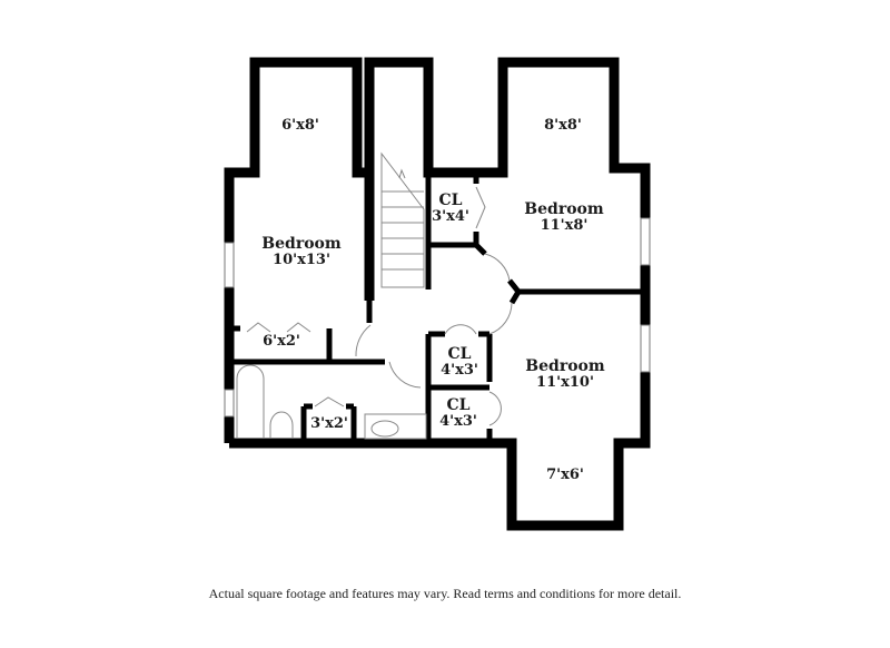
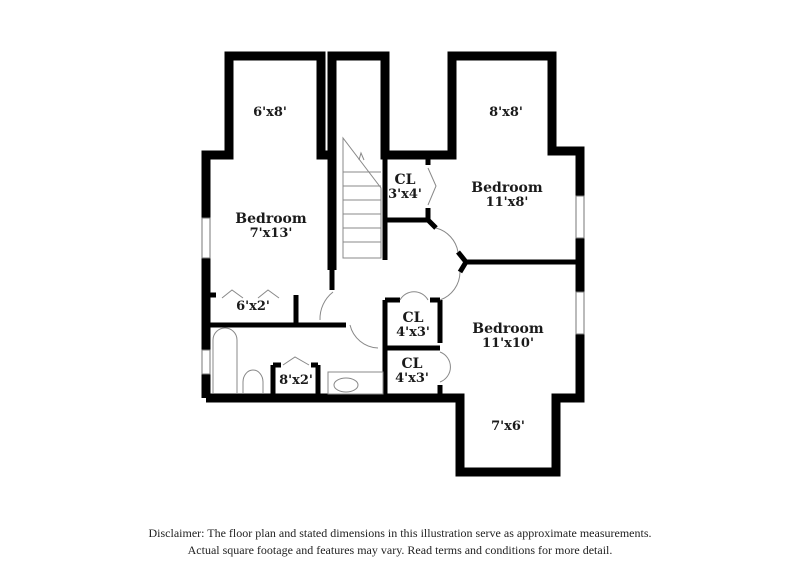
  6'x8'
  Bedroom
- 10'x13'
+ 7'x13'
  6'x2'
  8'x8'
  Bedroom
  11'x8'
  CL
  3'x4'
  CL
  4'x3'
  CL
  4'x3'
- 3'x2'
+ 8'x2'
  Bedroom
  11'x10'
  7'x6'
+ Disclaimer: The floor plan and stated dimensions in this illustration serve as approximate measurements.
  Actual square footage and features may vary. Read terms and conditions for more detail.
